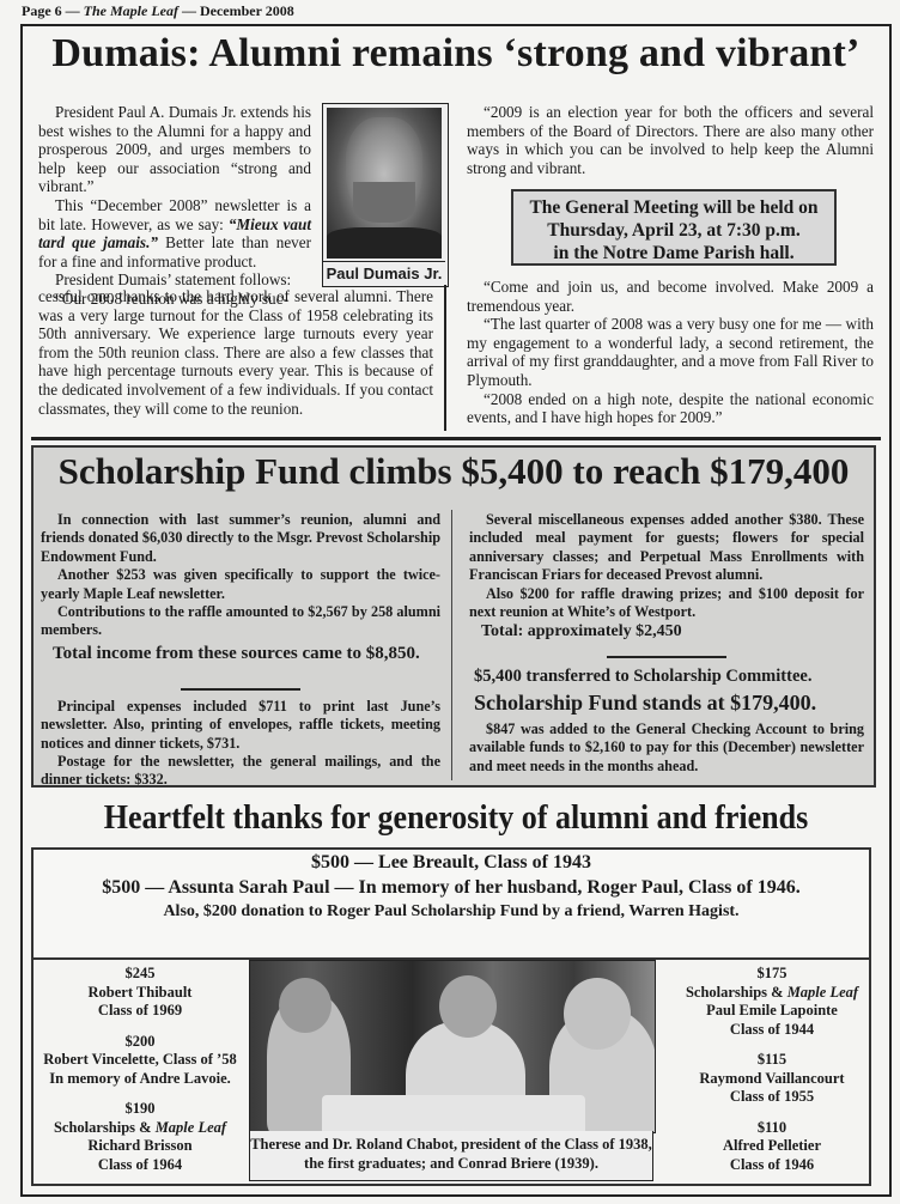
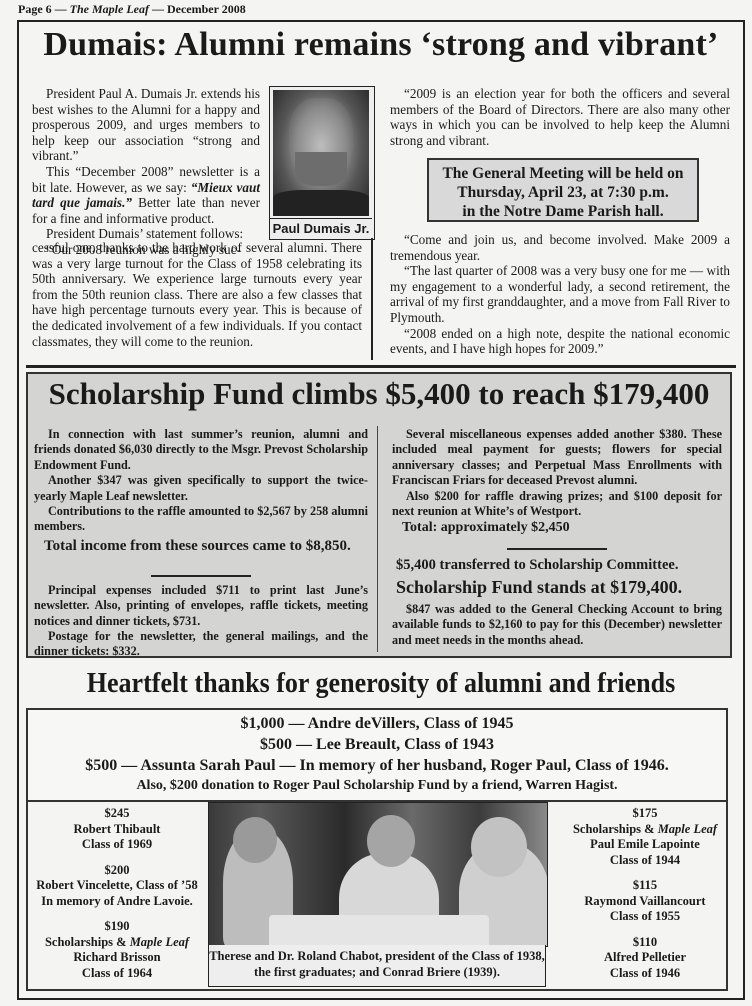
  Page 6 — The Maple Leaf — December 2008
  Dumais: Alumni remains ‘strong and vibrant’
  President Paul A. Dumais Jr. extends his best wishes to the Alumni for a happy and prosperous 2009, and urges members to help keep our association “strong and vibrant.”
  This “December 2008” newsletter is a bit late. However, as we say: “Mieux vaut tard que jamais.” Better late than never for a fine and informative product.
  President Dumais’ statement follows:
  “Our 2008 reunion was a highly suc-
  cessful one, thanks to the hard work of several alumni. There was a very large turnout for the Class of 1958 celebrating its 50th anniversary. We experience large turnouts every year from the 50th reunion class. There are also a few classes that have high percentage turnouts every year. This is because of the dedicated involvement of a few individuals. If you contact classmates, they will come to the reunion.
  Paul Dumais Jr.
  “2009 is an election year for both the officers and several members of the Board of Directors. There are also many other ways in which you can be involved to help keep the Alumni strong and vibrant.
  The General Meeting will be held on
  Thursday, April 23, at 7:30 p.m.
  in the Notre Dame Parish hall.
  “Come and join us, and become involved. Make 2009 a tremendous year.
  “The last quarter of 2008 was a very busy one for me — with my engagement to a wonderful lady, a second retirement, the arrival of my first granddaughter, and a move from Fall River to Plymouth.
  “2008 ended on a high note, despite the national economic events, and I have high hopes for 2009.”
  Scholarship Fund climbs $5,400 to reach $179,400
  In connection with last summer’s reunion, alumni and friends donated $6,030 directly to the Msgr. Prevost Scholarship Endowment Fund.
- Another $253 was given specifically to support the twice-yearly Maple Leaf newsletter.
+ Another $347 was given specifically to support the twice-yearly Maple Leaf newsletter.
  Contributions to the raffle amounted to $2,567 by 258 alumni members.
  Total income from these sources came to $8,850.
  Principal expenses included $711 to print last June’s newsletter. Also, printing of envelopes, raffle tickets, meeting notices and dinner tickets, $731.
  Postage for the newsletter, the general mailings, and the dinner tickets: $332.
  Several miscellaneous expenses added another $380. These included meal payment for guests; flowers for special anniversary classes; and Perpetual Mass Enrollments with Franciscan Friars for deceased Prevost alumni.
  Also $200 for raffle drawing prizes; and $100 deposit for next reunion at White’s of Westport.
  Total: approximately $2,450
  $5,400 transferred to Scholarship Committee.
  Scholarship Fund stands at $179,400.
  $847 was added to the General Checking Account to bring available funds to $2,160 to pay for this (December) newsletter and meet needs in the months ahead.
  Heartfelt thanks for generosity of alumni and friends
+ $1,000 — Andre deVillers, Class of 1945
  $500 — Lee Breault, Class of 1943
  $500 — Assunta Sarah Paul — In memory of her husband, Roger Paul, Class of 1946.
  Also, $200 donation to Roger Paul Scholarship Fund by a friend, Warren Hagist.
  $245
  Robert Thibault
  Class of 1969
  $200
  Robert Vincelette, Class of ’58
  In memory of Andre Lavoie.
  $190
  Scholarships & Maple Leaf
  Richard Brisson
  Class of 1964
  Therese and Dr. Roland Chabot, president of the Class of 1938, the first graduates; and Conrad Briere (1939).
  $175
  Scholarships & Maple Leaf
  Paul Emile Lapointe
  Class of 1944
  $115
  Raymond Vaillancourt
  Class of 1955
  $110
  Alfred Pelletier
  Class of 1946
